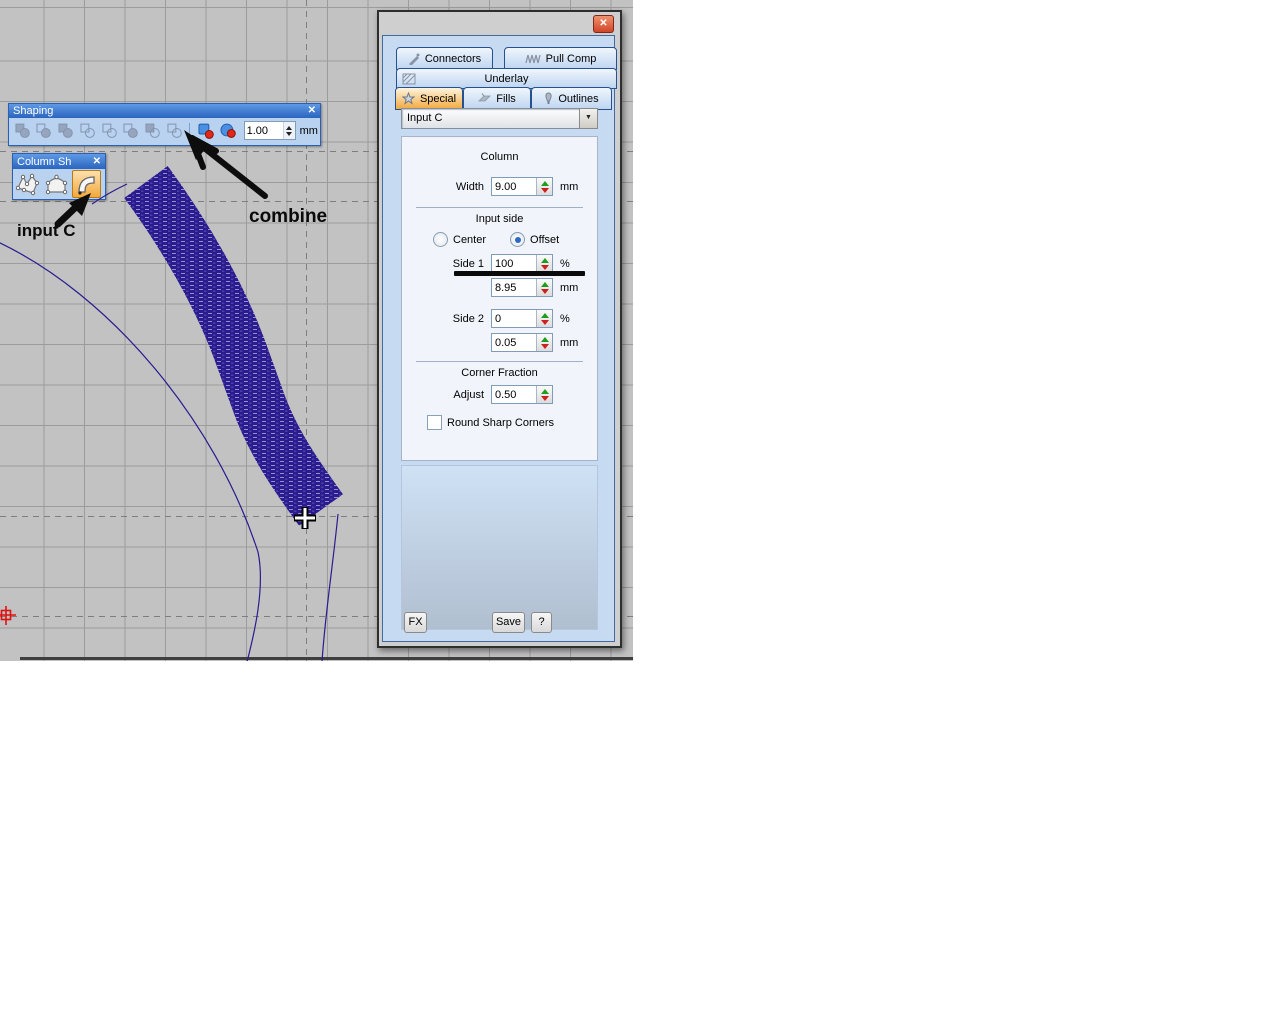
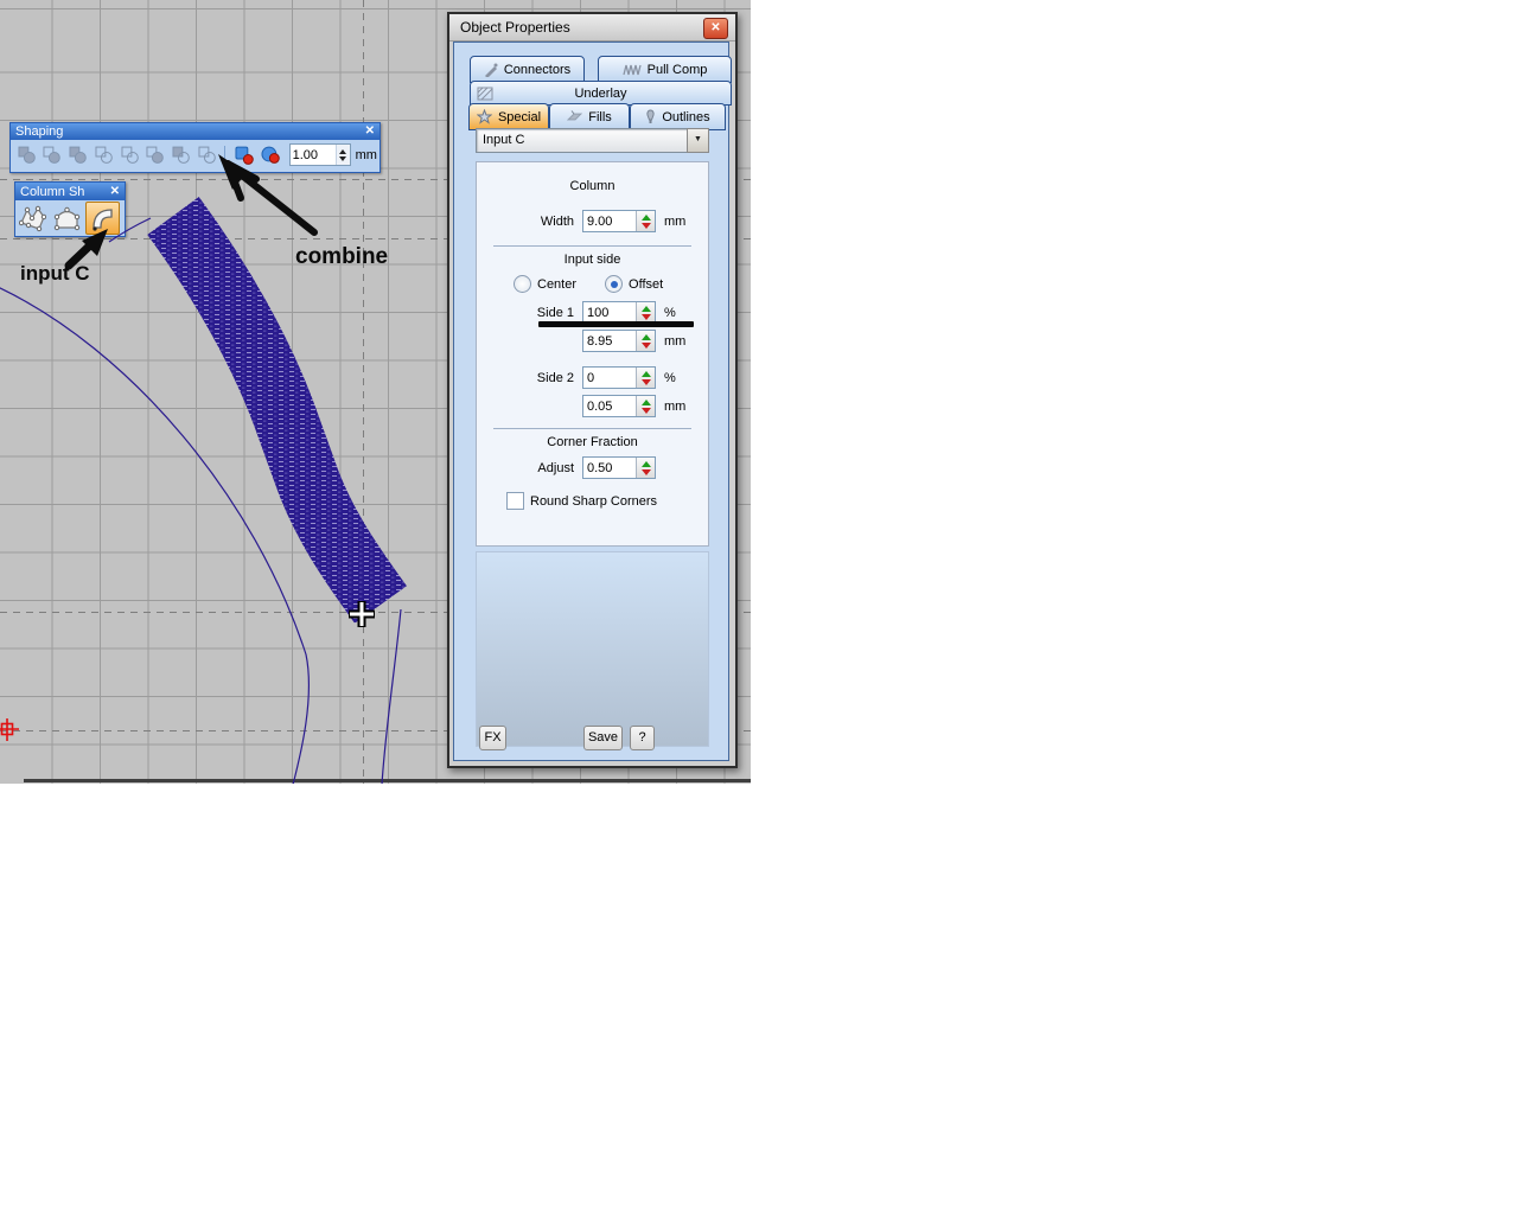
  input C
  combine
  Shaping
  ✕
  1.00
  mm
  Column Sh
  ✕
+ Object Properties
  ✕
  Connectors
  Pull Comp
  Underlay
  Special
  Fills
  Outlines
  Input C
  Column
  Width
  9.00
  mm
  Input side
  Center
  Offset
  Side 1
  100
  %
  8.95
  mm
  Side 2
  0
  %
  0.05
  mm
  Corner Fraction
  Adjust
  0.50
  Round Sharp Corners
  FX
  Save
  ?
